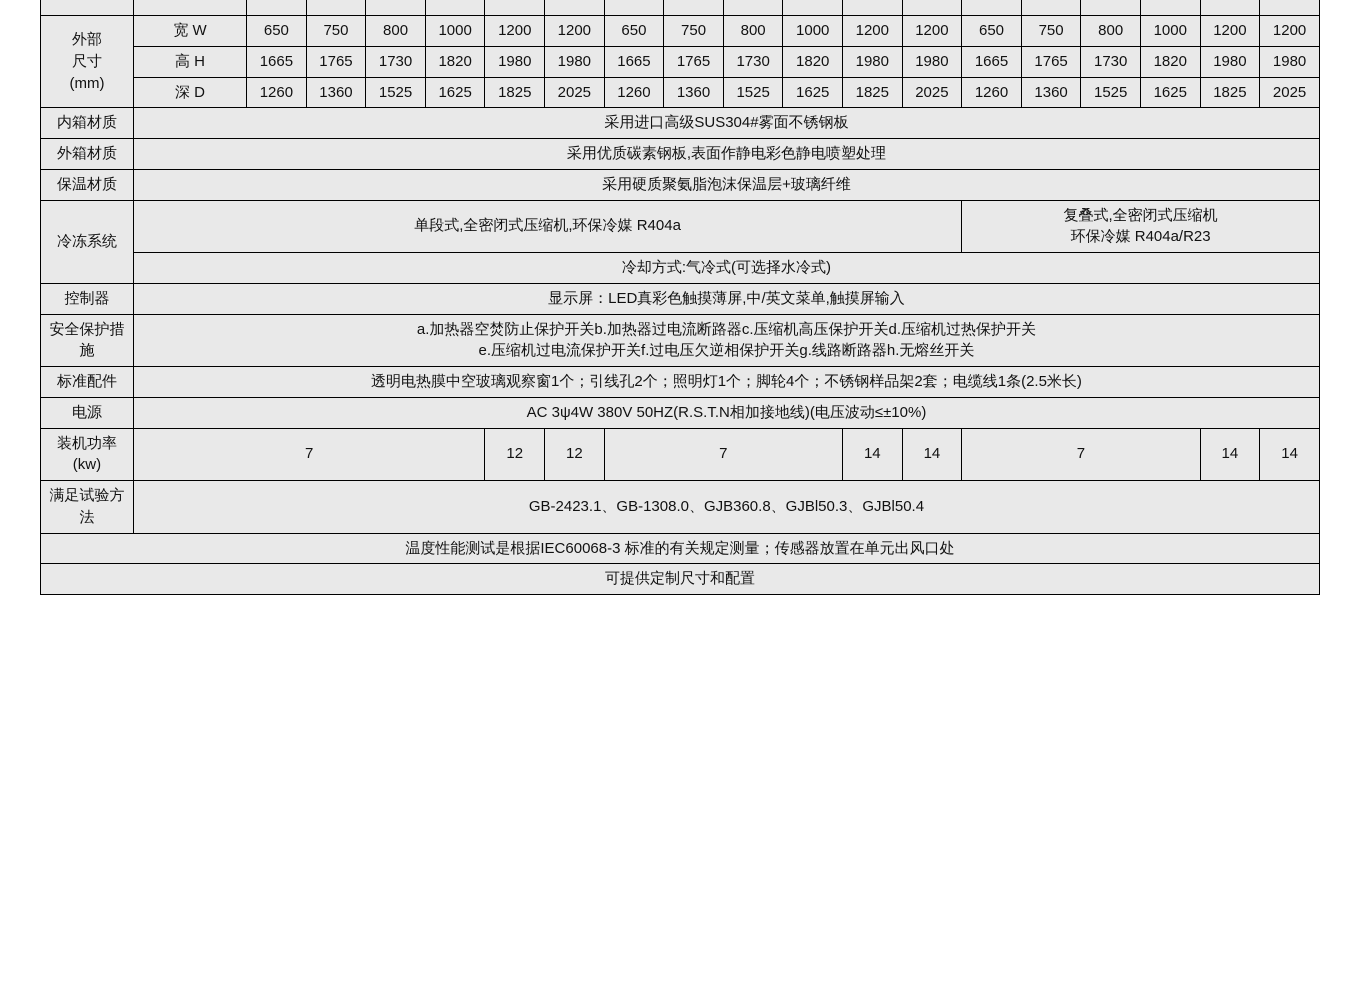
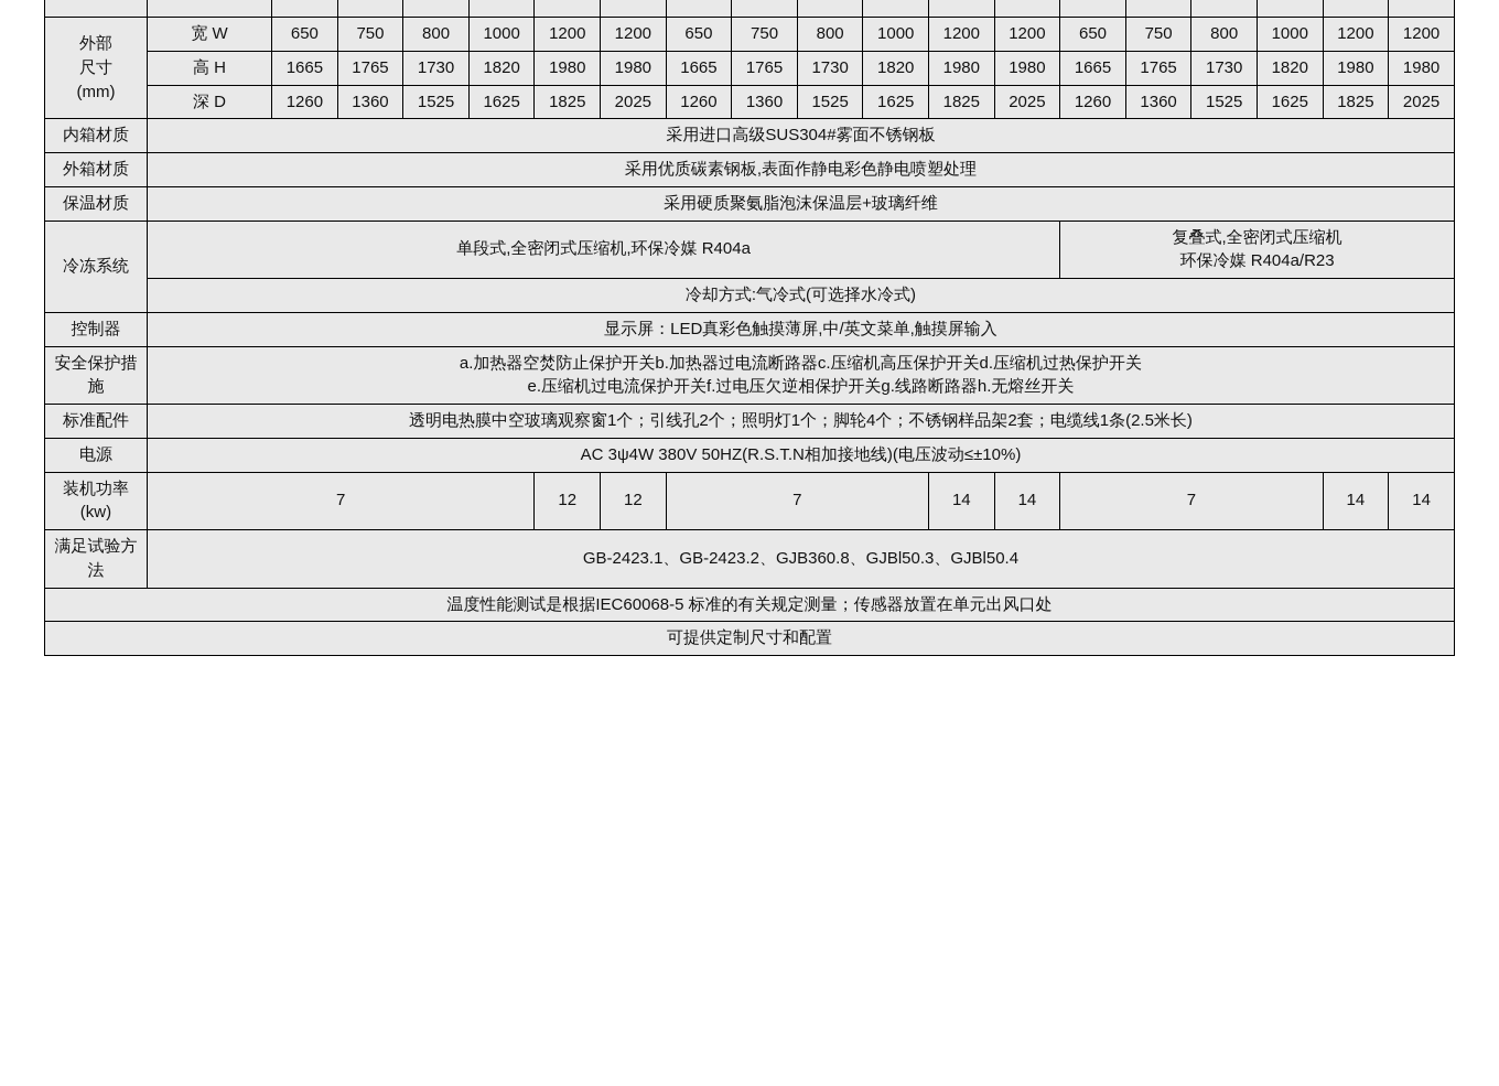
  外部 尺寸 (mm)	宽 W	650	750	800	1000	1200	1200	650	750	800	1000	1200	1200	650	750	800	1000	1200	1200
  高 H	1665	1765	1730	1820	1980	1980	1665	1765	1730	1820	1980	1980	1665	1765	1730	1820	1980	1980
  深 D	1260	1360	1525	1625	1825	2025	1260	1360	1525	1625	1825	2025	1260	1360	1525	1625	1825	2025
  内箱材质	采用进口高级SUS304#雾面不锈钢板
  外箱材质	采用优质碳素钢板,表面作静电彩色静电喷塑处理
  保温材质	采用硬质聚氨脂泡沫保温层+玻璃纤维
  冷冻系统	单段式,全密闭式压缩机,环保冷媒 R404a	复叠式,全密闭式压缩机 环保冷媒 R404a/R23
  冷却方式:气冷式(可选择水冷式)
  控制器	显示屏：LED真彩色触摸薄屏,中/英文菜单,触摸屏输入
  安全保护措施	a.加热器空焚防止保护开关b.加热器过电流断路器c.压缩机高压保护开关d.压缩机过热保护开关 e.压缩机过电流保护开关f.过电压欠逆相保护开关g.线路断路器h.无熔丝开关
  标准配件	透明电热膜中空玻璃观察窗1个；引线孔2个；照明灯1个；脚轮4个；不锈钢样品架2套；电缆线1条(2.5米长)
  电源	AC 3ψ4W 380V 50HZ(R.S.T.N相加接地线)(电压波动≤±10%)
  装机功率(kw)	7	12	12	7	14	14	7	14	14
- 满足试验方法	GB-2423.1、GB-1308.0、GJB360.8、GJBl50.3、GJBl50.4
+ 满足试验方法	GB-2423.1、GB-2423.2、GJB360.8、GJBl50.3、GJBl50.4
- 温度性能测试是根据IEC60068-3 标准的有关规定测量；传感器放置在单元出风口处
+ 温度性能测试是根据IEC60068-5 标准的有关规定测量；传感器放置在单元出风口处
  可提供定制尺寸和配置
